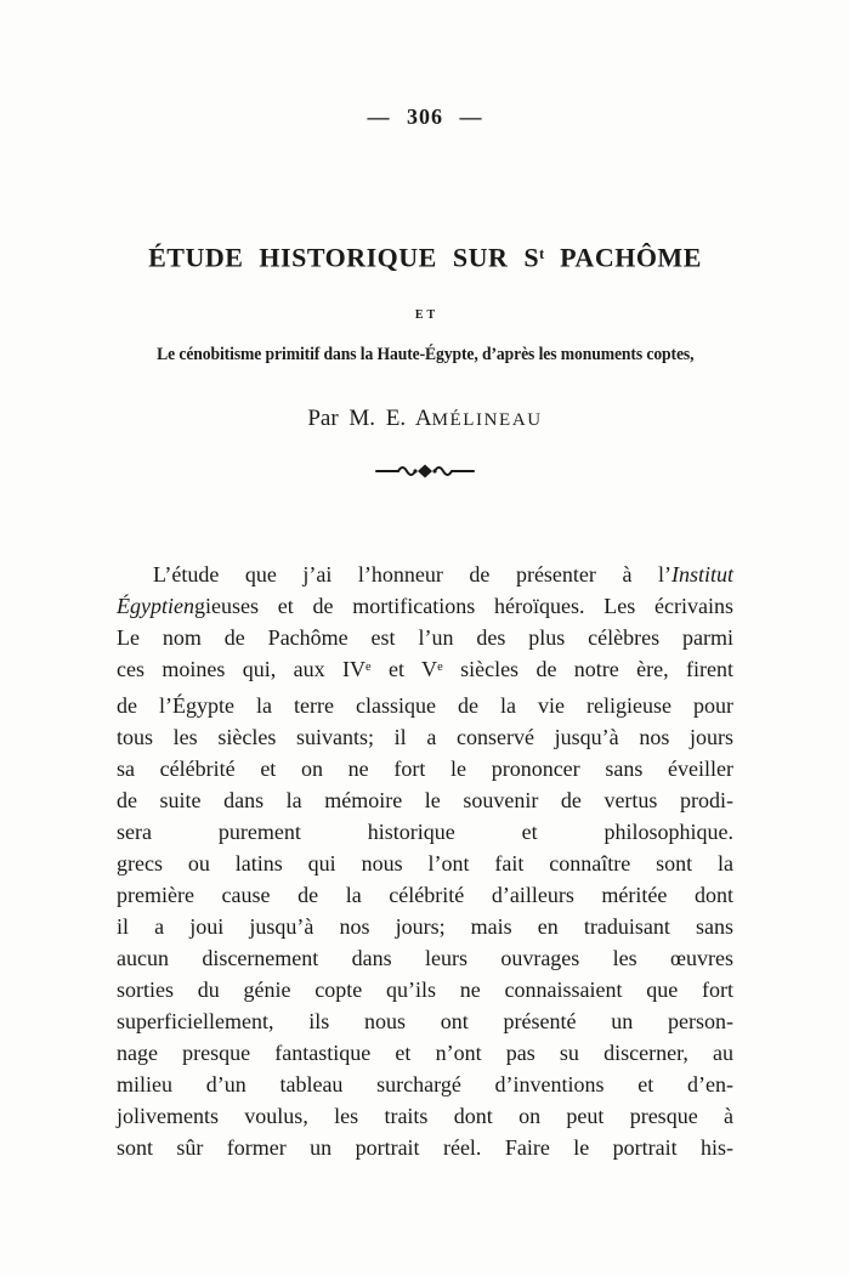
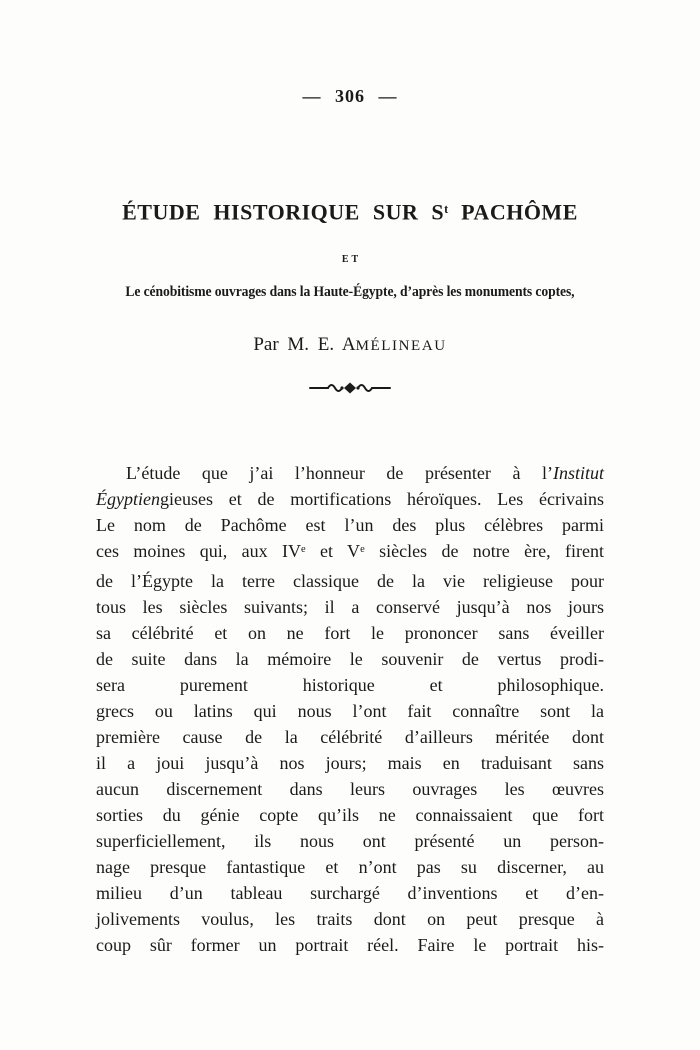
  — 306 —
  ÉTUDE HISTORIQUE SUR St PACHÔME
  ET
- Le cénobitisme primitif dans la Haute-Égypte, d’après les monuments coptes,
+ Le cénobitisme ouvrages dans la Haute-Égypte, d’après les monuments coptes,
  Par M. E. AMÉLINEAU
  L’étude que j’ai l’honneur de présenter à l’Institut
  Égyptiengieuses et de mortifications héroïques. Les écrivains
  Le nom de Pachôme est l’un des plus célèbres parmi
  ces moines qui, aux IVe et Ve siècles de notre ère, firent
  de l’Égypte la terre classique de la vie religieuse pour
  tous les siècles suivants; il a conservé jusqu’à nos jours
  sa célébrité et on ne fort le prononcer sans éveiller
  de suite dans la mémoire le souvenir de vertus prodi-
  sera purement historique et philosophique.
  grecs ou latins qui nous l’ont fait connaître sont la
  première cause de la célébrité d’ailleurs méritée dont
  il a joui jusqu’à nos jours; mais en traduisant sans
  aucun discernement dans leurs ouvrages les œuvres
  sorties du génie copte qu’ils ne connaissaient que fort
  superficiellement, ils nous ont présenté un person-
  nage presque fantastique et n’ont pas su discerner, au
  milieu d’un tableau surchargé d’inventions et d’en-
  jolivements voulus, les traits dont on peut presque à
- sont sûr former un portrait réel. Faire le portrait his-
+ coup sûr former un portrait réel. Faire le portrait his-
